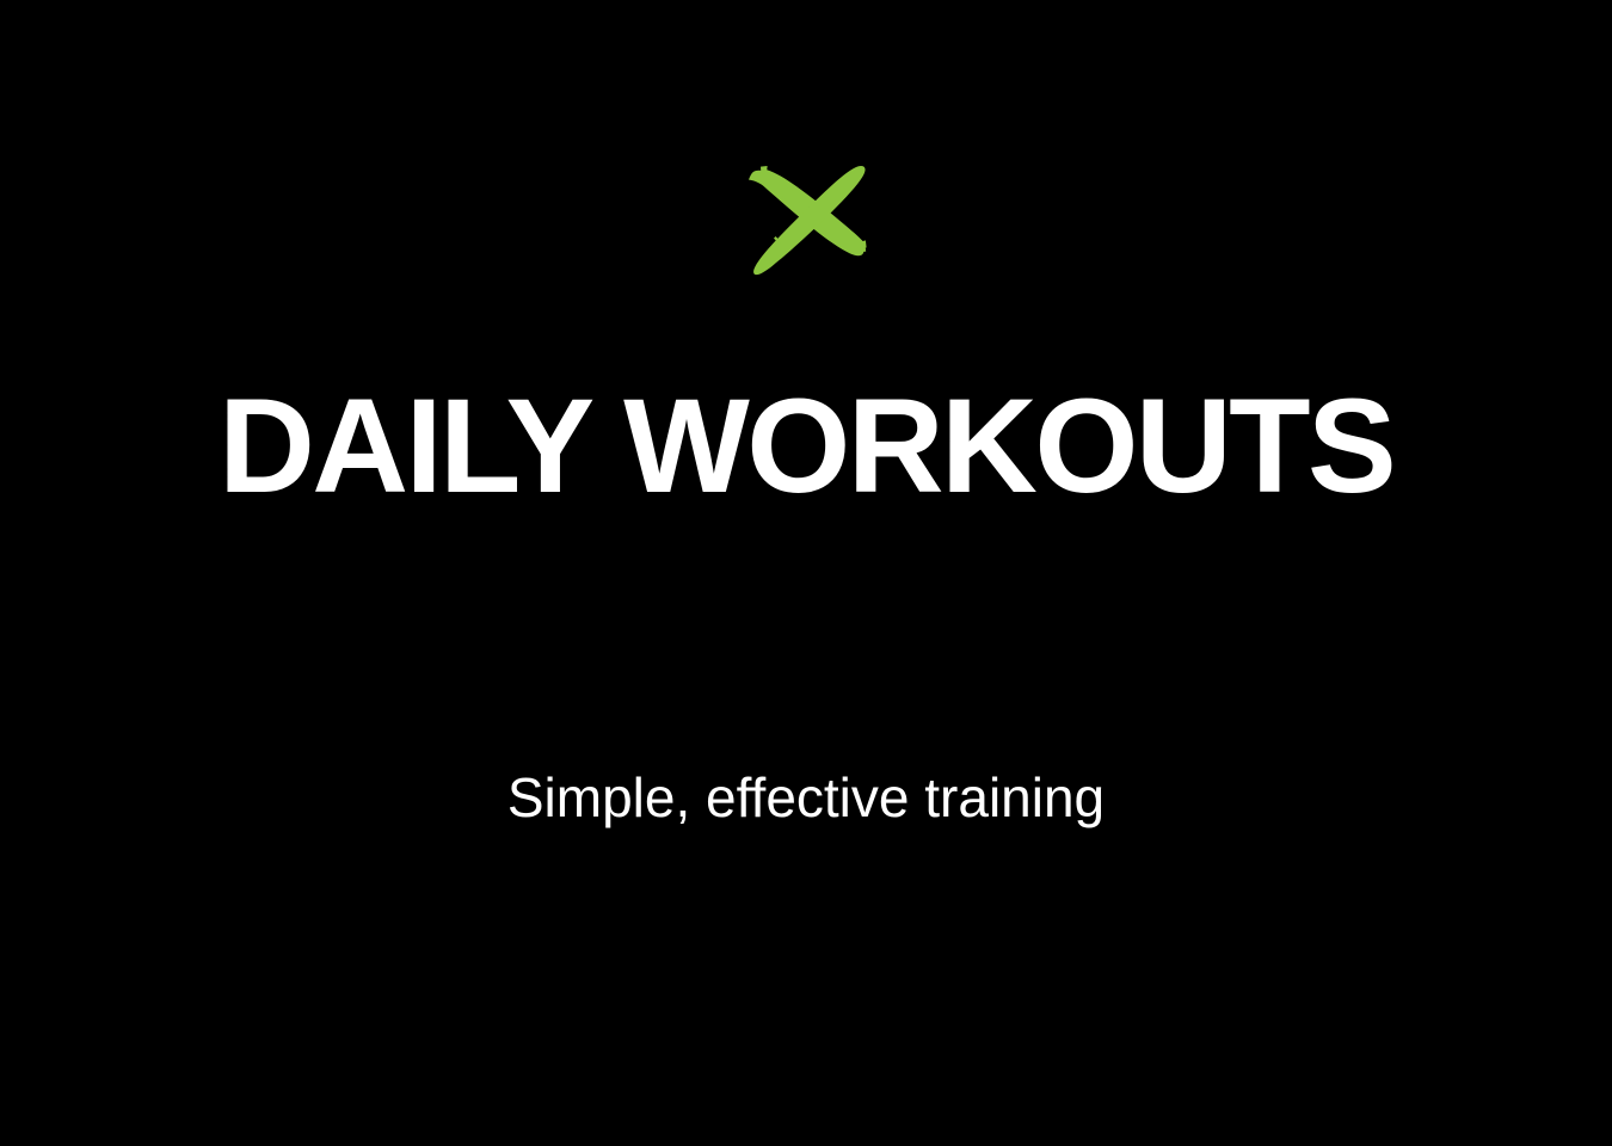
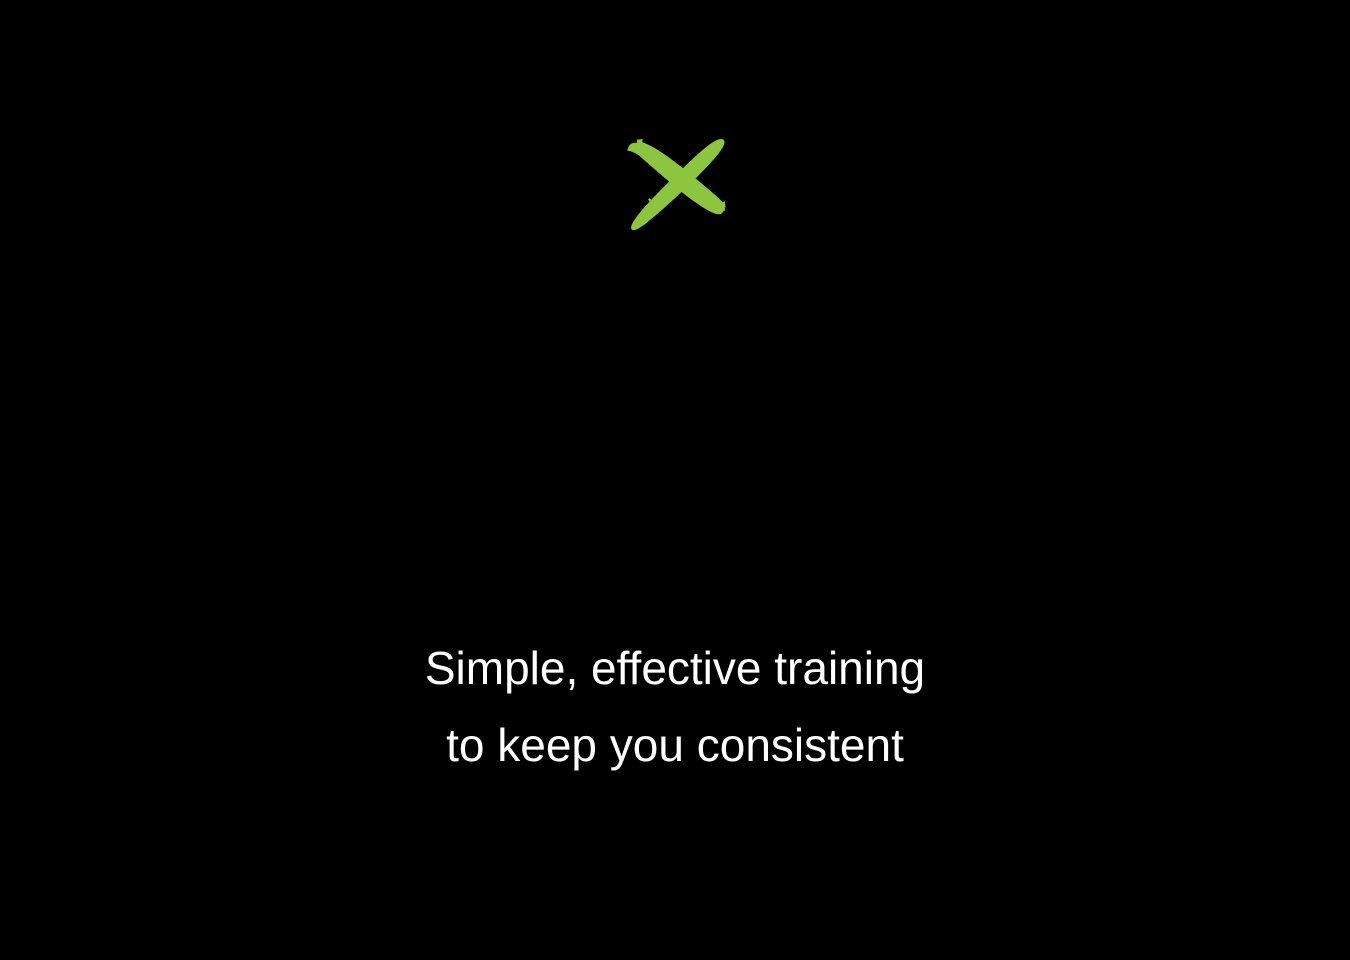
- DAILY WORKOUTS
  Simple, effective training
+ to keep you consistent
